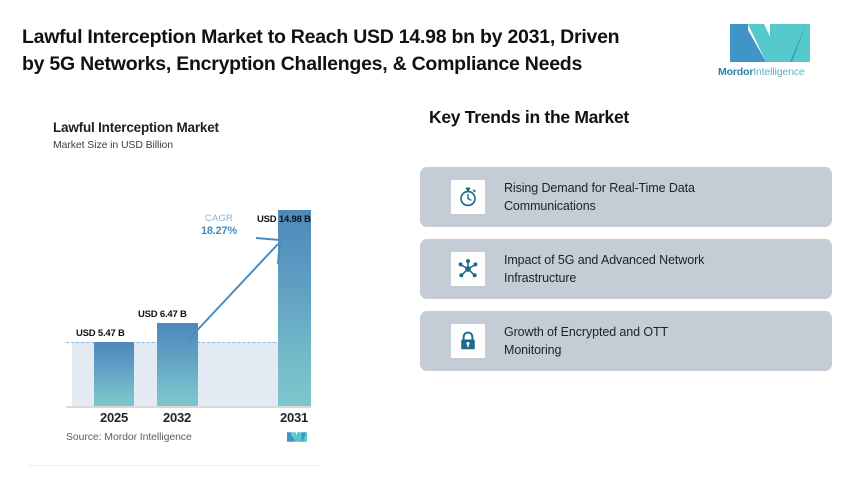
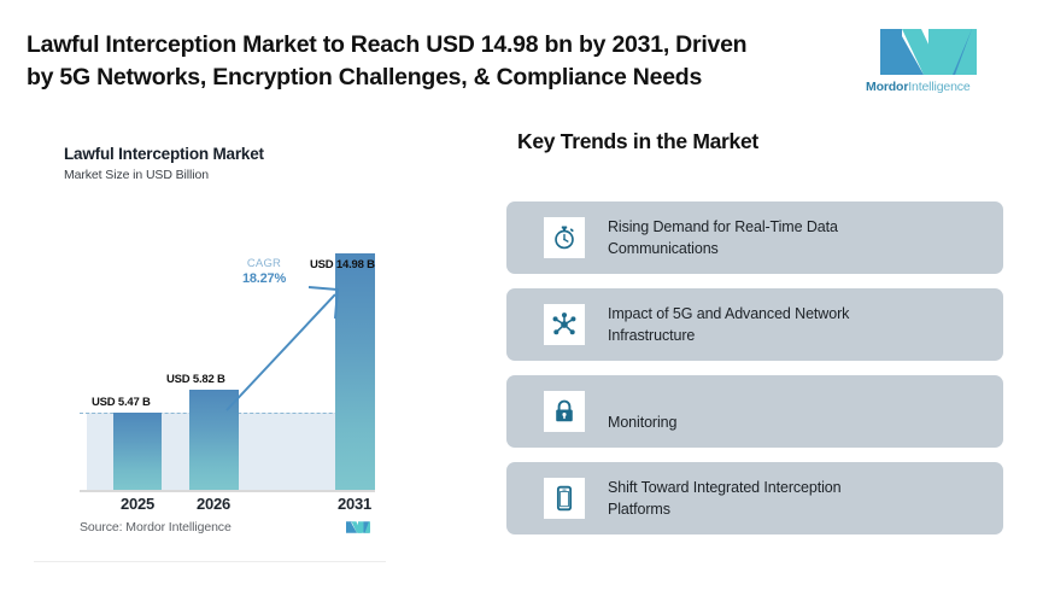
  Lawful Interception Market to Reach USD 14.98 bn by 2031, Driven
  by 5G Networks, Encryption Challenges, & Compliance Needs
  MordorIntelligence
  Lawful Interception Market
  Market Size in USD Billion
  USD 5.47 B
- USD 6.47 B
+ USD 5.82 B
  USD 14.98 B
  CAGR
  18.27%
  2025
- 2032
+ 2026
  2031
  Source: Mordor Intelligence
  Key Trends in the Market
  Rising Demand for Real-Time Data
  Communications
  Impact of 5G and Advanced Network
  Infrastructure
- Growth of Encrypted and OTT
  Monitoring
+ Shift Toward Integrated Interception
+ Platforms
